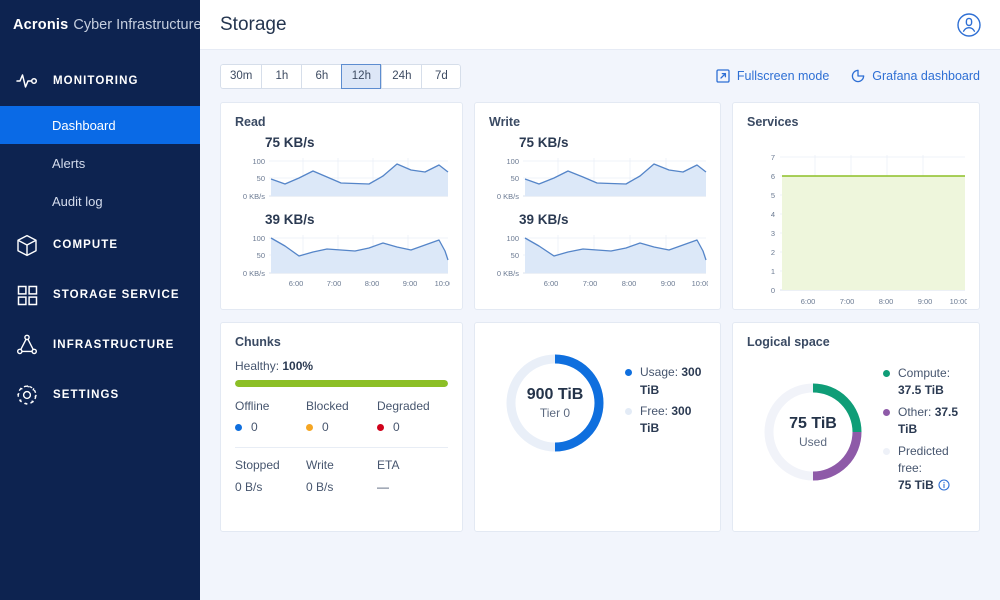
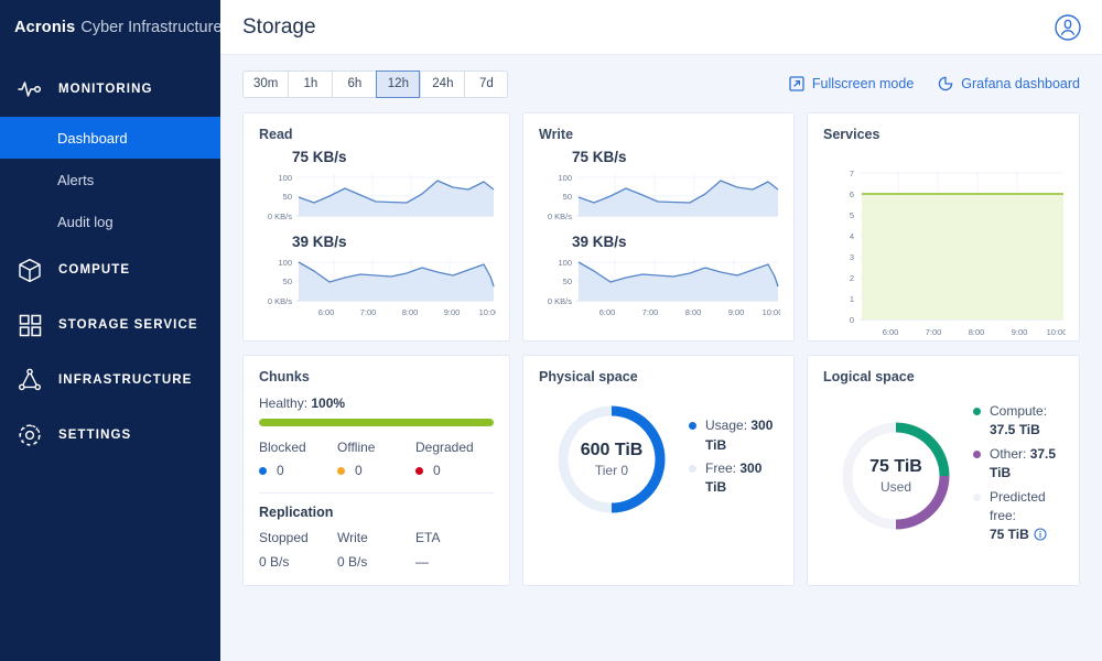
  Acronis
  Cyber Infrastructure
  MONITORING
  Dashboard
  Alerts
  Audit log
  COMPUTE
  STORAGE SERVICE
  INFRASTRUCTURE
  SETTINGS
  Storage
  30m
  1h
  6h
  12h
  24h
  7d
  Fullscreen mode
  Grafana dashboard
  Read
  75 KB/s
  100
  50
  0 KB/s
  39 KB/s
  100
  50
  0 KB/s
  6:00
  7:00
  8:00
  9:00
  10:0
  Write
  75 KB/s
  100
  50
  0 KB/s
  39 KB/s
  100
  50
  0 KB/s
  6:00
  7:00
  8:00
  9:00
  10:0
  Services
  7
  6
  5
  4
  3
  2
  1
  0
  6:00
  7:00
  8:00
  9:00
  10:00
  Chunks
  Healthy: 100%
- Offline
+ Blocked
  0
- Blocked
+ Offline
  0
  Degraded
  0
+ Replication
  Stopped
  0 B/s
  Write
  0 B/s
  ETA
  —
+ Physical space
- 900 TiB
+ 600 TiB
  Tier 0
  Usage: 300 TiB
  Free: 300 TiB
  Logical space
  75 TiB
  Used
  Compute:
  37.5 TiB
  Other: 37.5 TiB
  Predicted free:
  75 TiB
